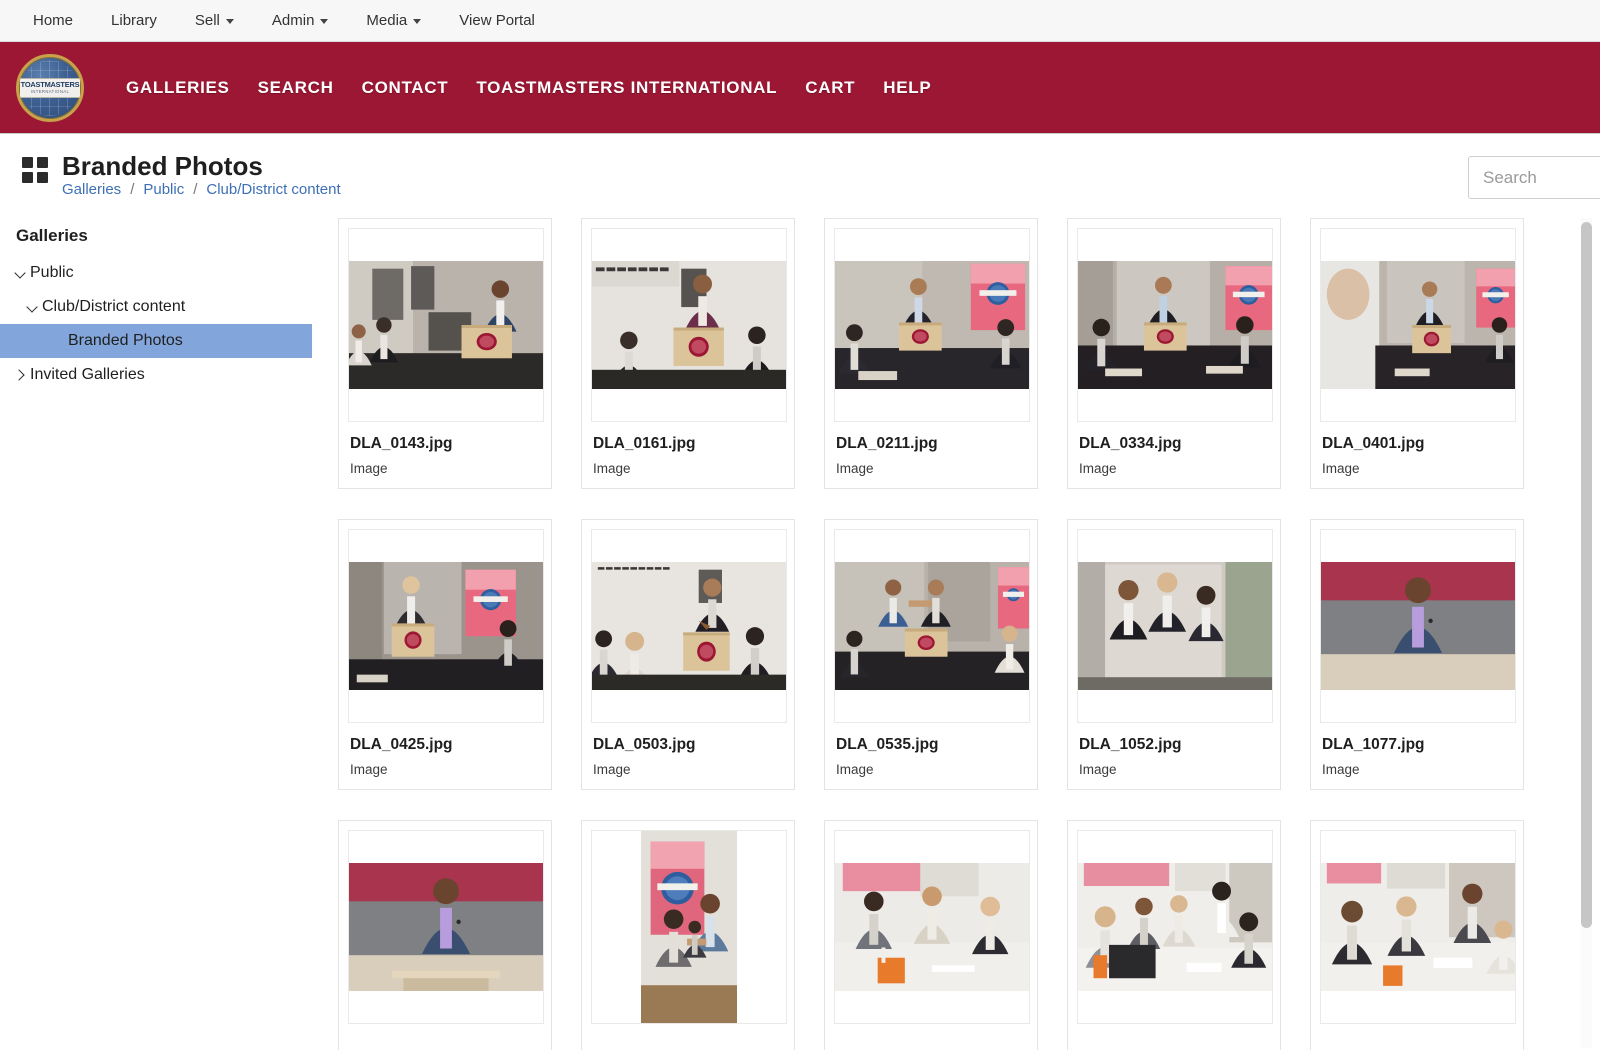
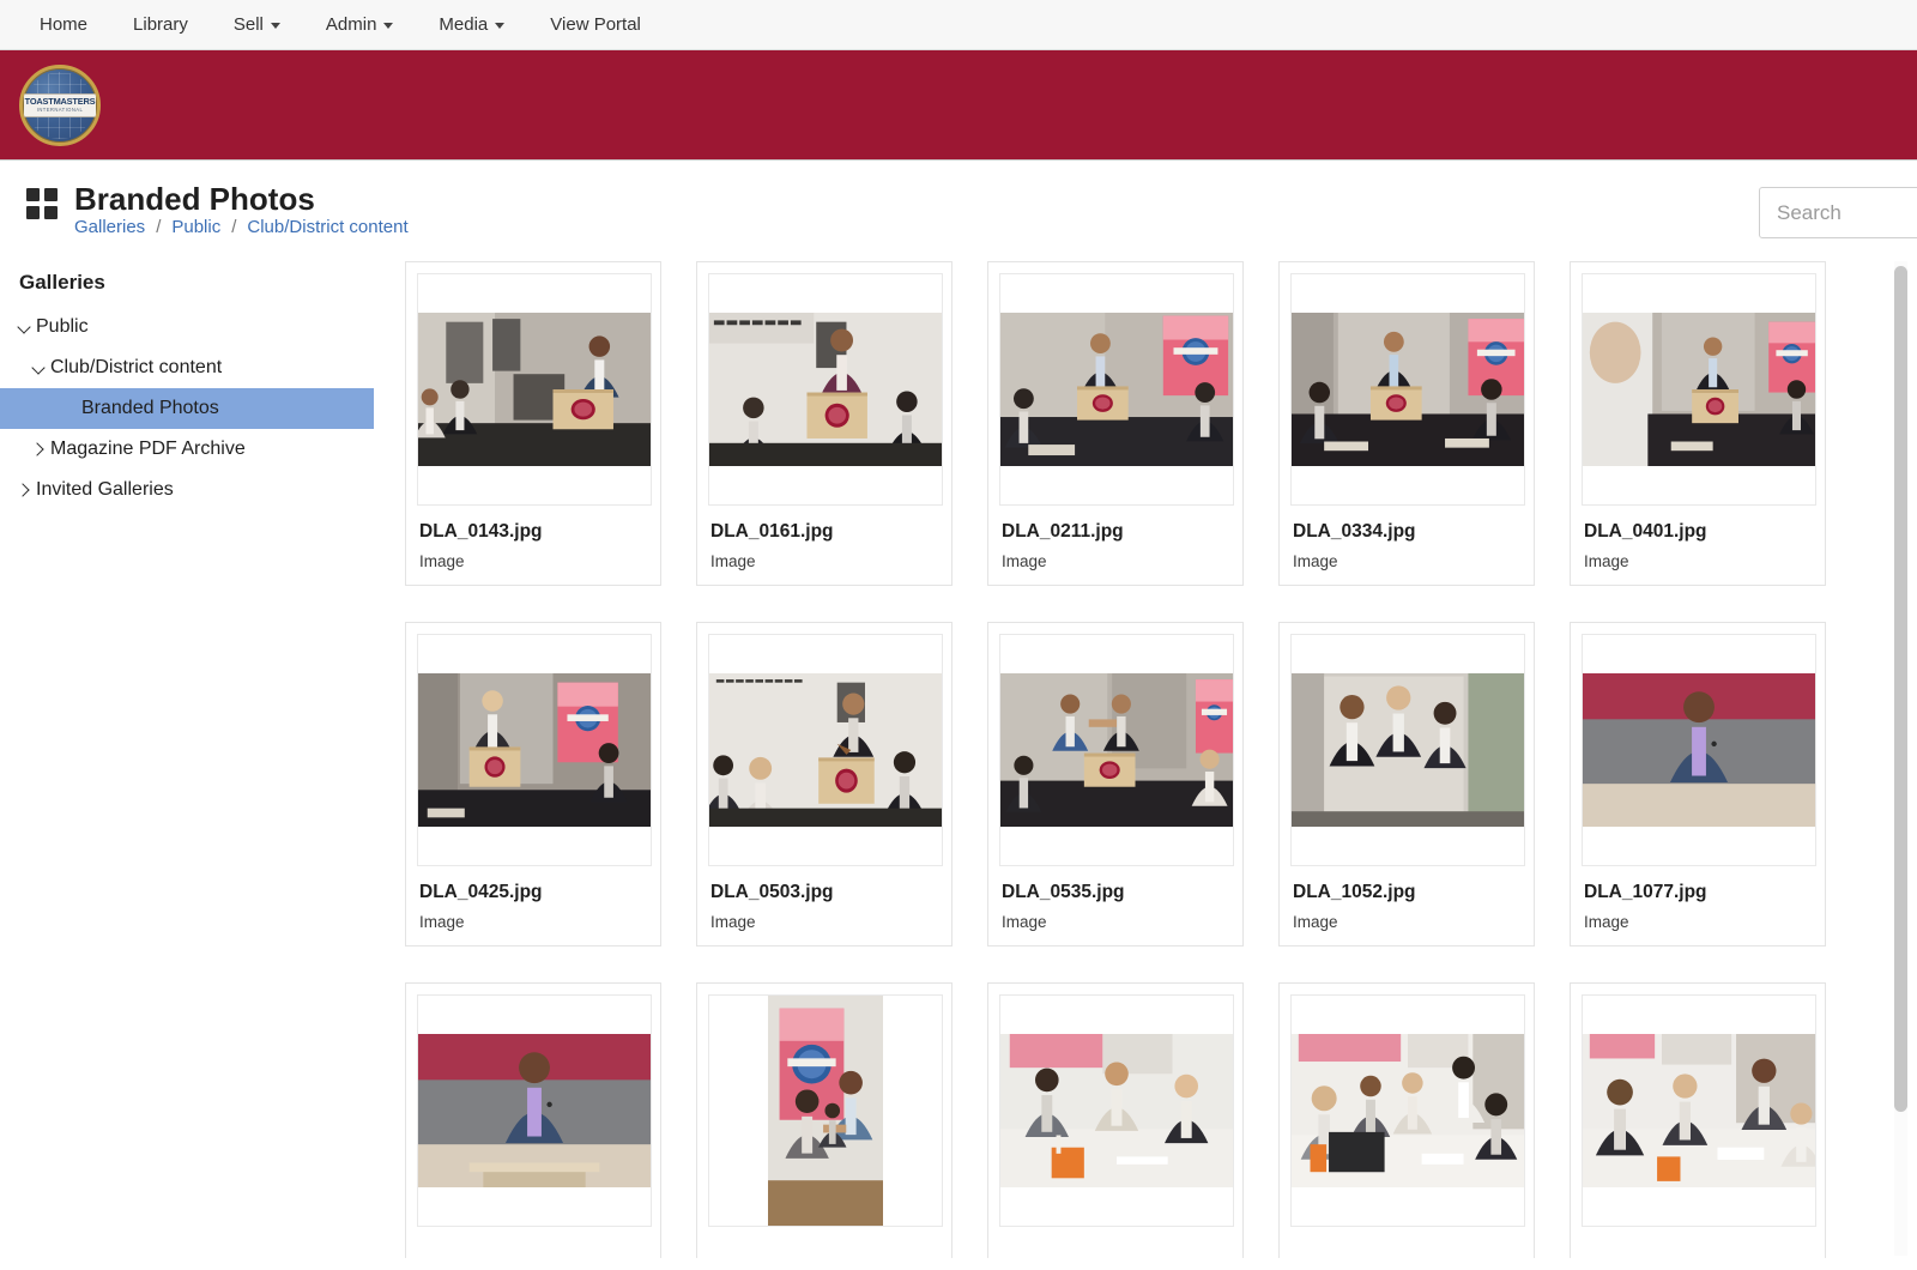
  Home
  Library
  Sell
  Admin
  Media
  View Portal
  TOASTMASTERS
- GALLERIES
- SEARCH
- CONTACT
- TOASTMASTERS INTERNATIONAL
- CART
- HELP
  Branded Photos
  Galleries
  /
  Public
  /
  Club/District content
  Search
  Galleries
  Public
  Club/District content
  Branded Photos
+ Magazine PDF Archive
  Invited Galleries
  DLA_0143.jpg
  Image
  DLA_0161.jpg
  Image
  DLA_0211.jpg
  Image
  DLA_0334.jpg
  Image
  DLA_0401.jpg
  Image
  DLA_0425.jpg
  Image
  DLA_0503.jpg
  Image
  DLA_0535.jpg
  Image
  DLA_1052.jpg
  Image
  DLA_1077.jpg
  Image
